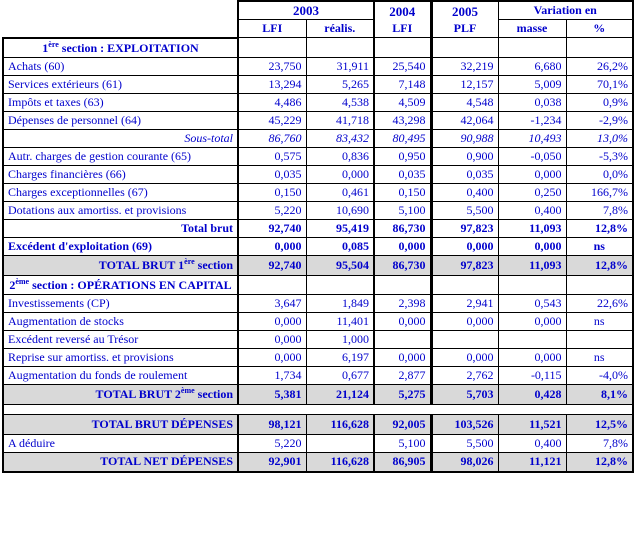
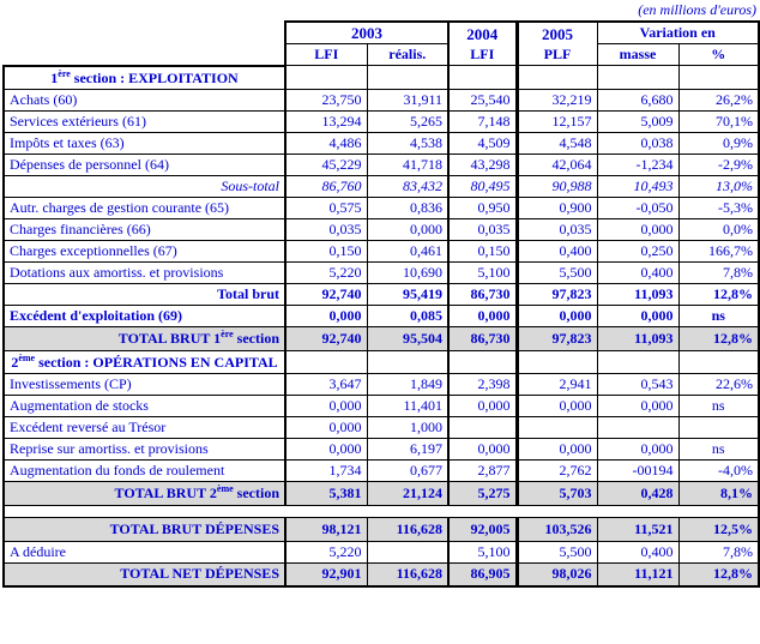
+ (en millions d'euros)
  	2003	2004 LFI	2005 PLF	Variation en
  	LFI	réalis.	masse	%
  1ère section : EXPLOITATION
  Achats (60)	23,750	31,911	25,540	32,219	6,680	26,2%
  Services extérieurs (61)	13,294	5,265	7,148	12,157	5,009	70,1%
  Impôts et taxes (63)	4,486	4,538	4,509	4,548	0,038	0,9%
  Dépenses de personnel (64)	45,229	41,718	43,298	42,064	-1,234	-2,9%
  Sous-total	86,760	83,432	80,495	90,988	10,493	13,0%
  Autr. charges de gestion courante (65)	0,575	0,836	0,950	0,900	-0,050	-5,3%
  Charges financières (66)	0,035	0,000	0,035	0,035	0,000	0,0%
  Charges exceptionnelles (67)	0,150	0,461	0,150	0,400	0,250	166,7%
  Dotations aux amortiss. et provisions	5,220	10,690	5,100	5,500	0,400	7,8%
  Total brut	92,740	95,419	86,730	97,823	11,093	12,8%
  Excédent d'exploitation (69)	0,000	0,085	0,000	0,000	0,000	ns
  TOTAL BRUT 1ère section	92,740	95,504	86,730	97,823	11,093	12,8%
  2ème section : OPÉRATIONS EN CAPITAL
  Investissements (CP)	3,647	1,849	2,398	2,941	0,543	22,6%
  Augmentation de stocks	0,000	11,401	0,000	0,000	0,000	ns
  Excédent reversé au Trésor	0,000	1,000
  Reprise sur amortiss. et provisions	0,000	6,197	0,000	0,000	0,000	ns
- Augmentation du fonds de roulement	1,734	0,677	2,877	2,762	-0,115	-4,0%
+ Augmentation du fonds de roulement	1,734	0,677	2,877	2,762	-00194	-4,0%
  TOTAL BRUT 2ème section	5,381	21,124	5,275	5,703	0,428	8,1%
  TOTAL BRUT DÉPENSES	98,121	116,628	92,005	103,526	11,521	12,5%
  A déduire	5,220		5,100	5,500	0,400	7,8%
  TOTAL NET DÉPENSES	92,901	116,628	86,905	98,026	11,121	12,8%
